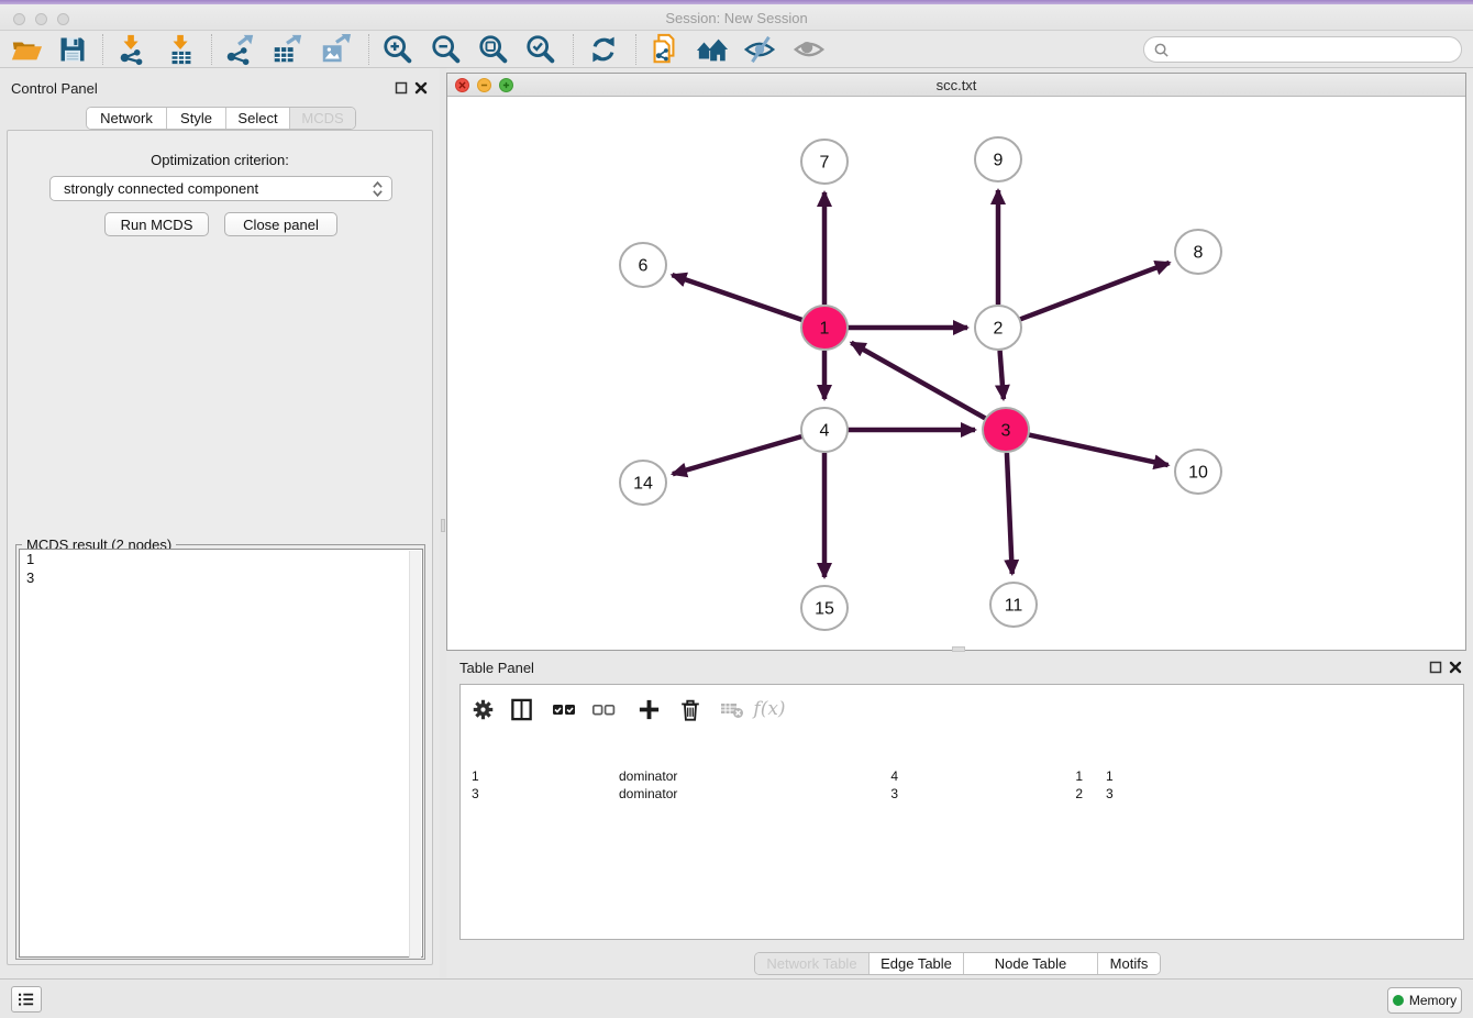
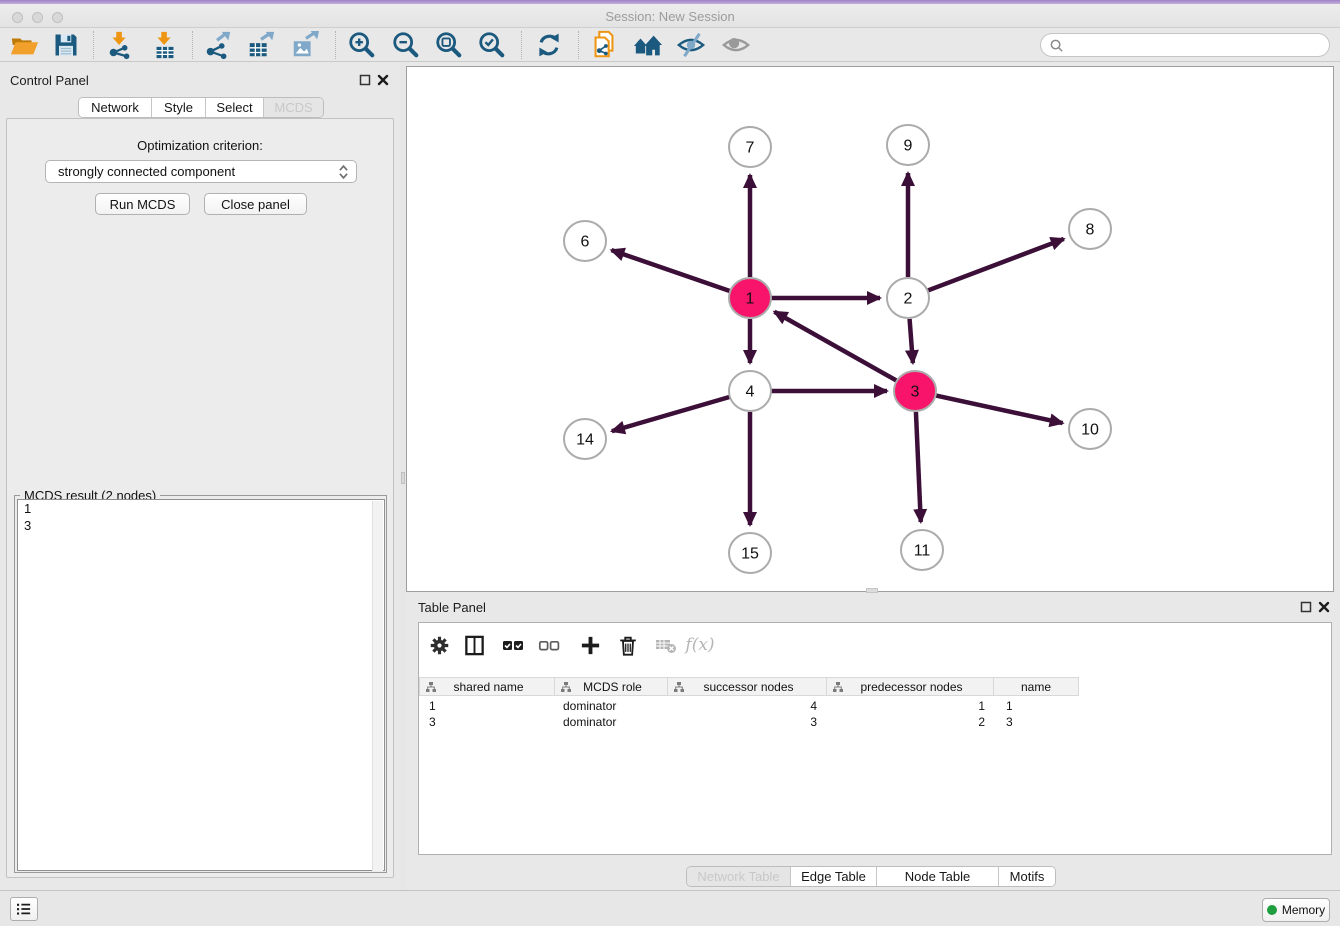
  Session: New Session
  Control Panel
  Network
  Style
  Select
  MCDS
  Optimization criterion:
  strongly connected component
  Run MCDS
  Close panel
  MCDS result (2 nodes)
  1
  3
- scc.txt
  7
  9
  6
  8
  1
  2
  4
  3
  14
  10
  15
  11
  Table Panel
  f(x)
+ shared name
+ MCDS role
+ successor nodes
+ predecessor nodes
+ name
  1
  dominator
  4
  1
  1
  3
  dominator
  3
  2
  3
  Network Table
  Edge Table
  Node Table
  Motifs
  Memory
